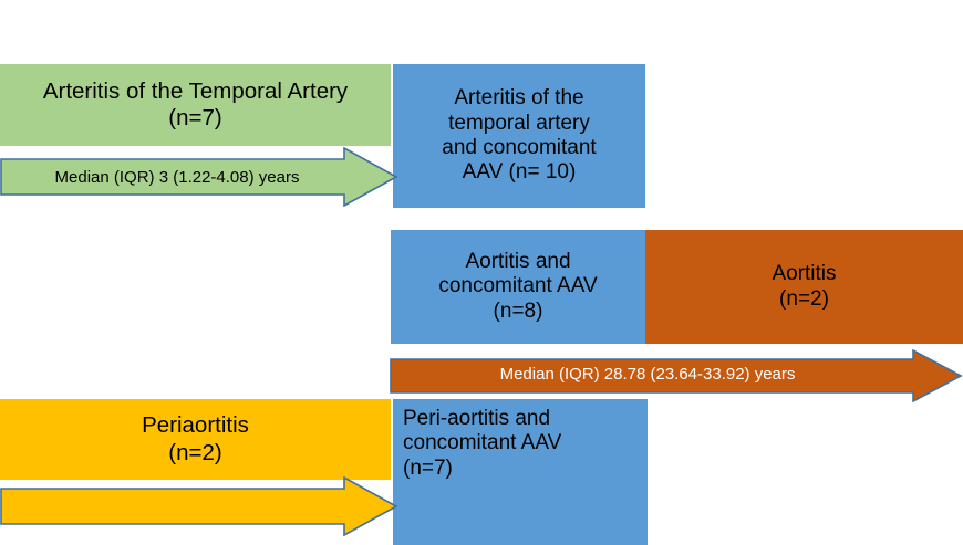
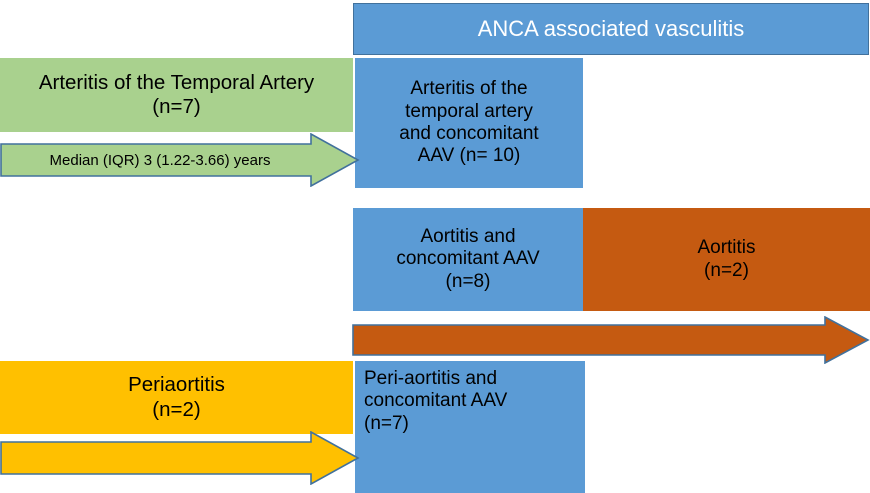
+ ANCA associated vasculitis
  Arteritis of the Temporal Artery
  (n=7)
  Arteritis of the
  temporal artery
  and concomitant
  AAV (n= 10)
- Median (IQR) 3 (1.22-4.08) years
+ Median (IQR) 3 (1.22-3.66) years
  Aortitis and
  concomitant AAV
  (n=8)
  Aortitis
  (n=2)
- Median (IQR) 28.78 (23.64-33.92) years
  Periaortitis
  (n=2)
  Peri-aortitis and
  concomitant AAV
  (n=7)
